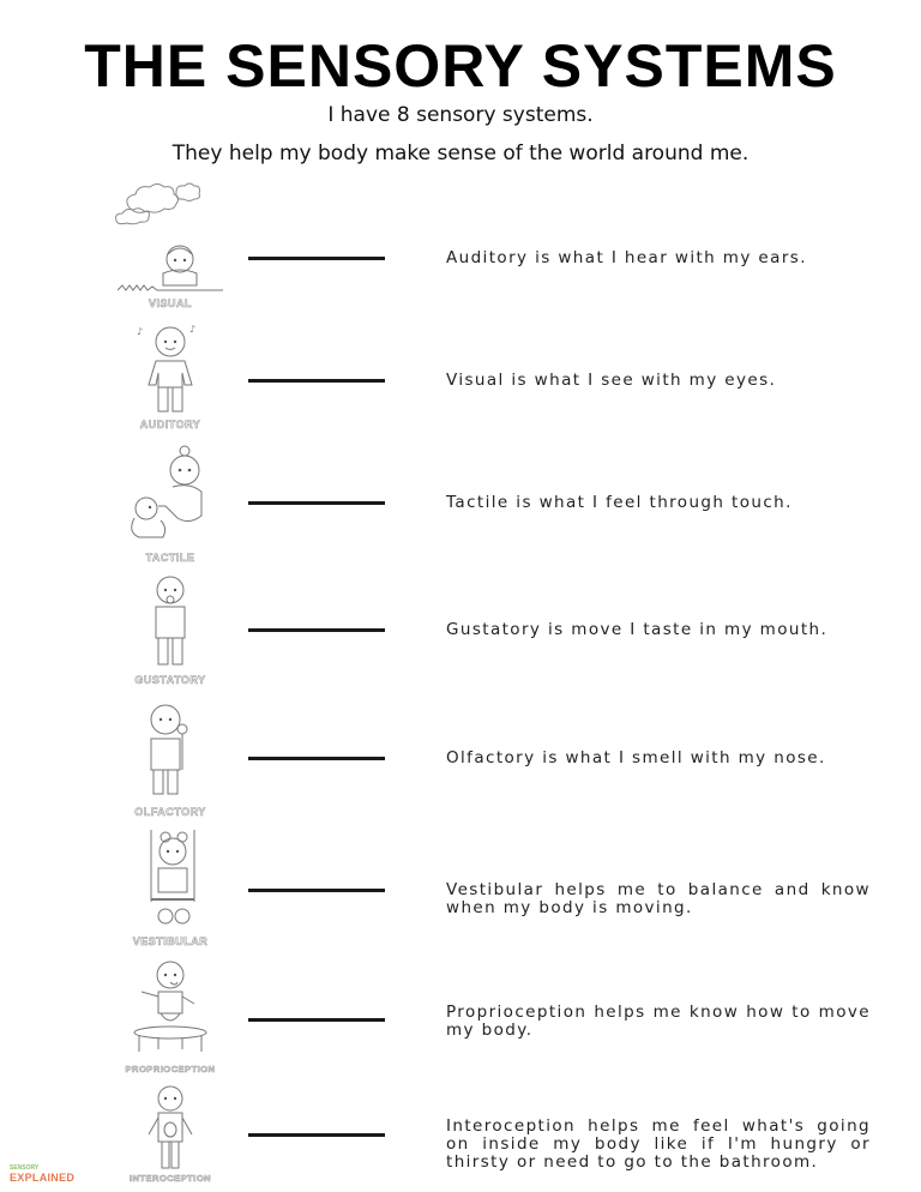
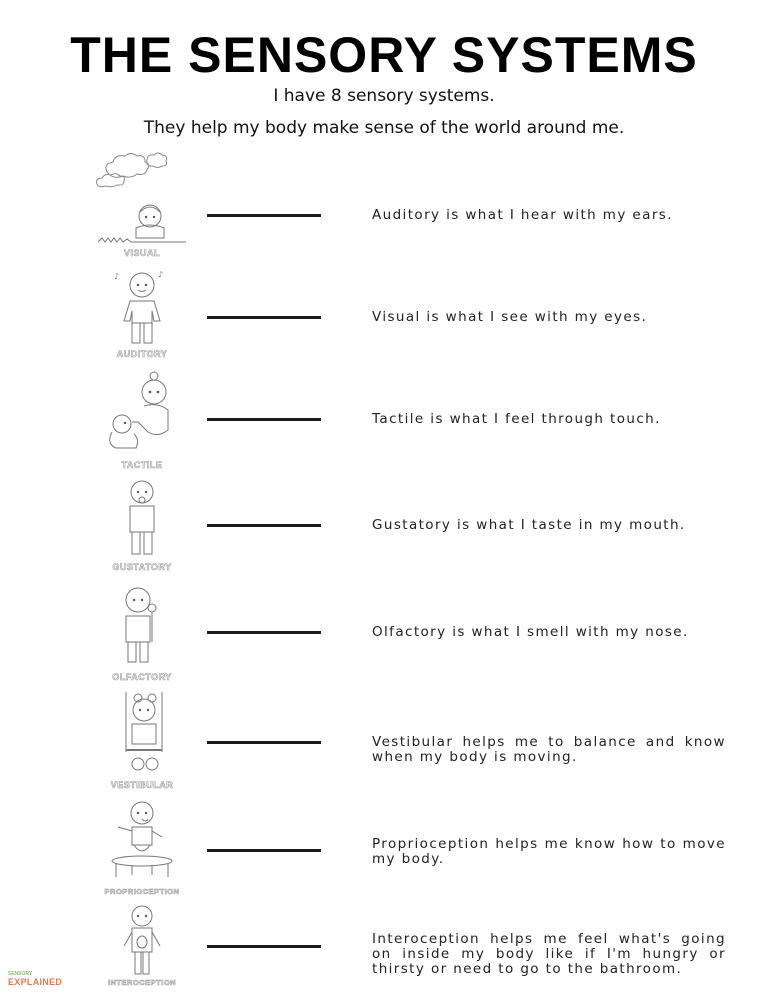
  THE SENSORY SYSTEMS
  I have 8 sensory systems.
  They help my body make sense of the world around me.
  VISUAL
  Auditory is what I hear with my ears.
  ♪
  ♪
  AUDITORY
  Visual is what I see with my eyes.
  TACTILE
  Tactile is what I feel through touch.
  GUSTATORY
- Gustatory is move I taste in my mouth.
+ Gustatory is what I taste in my mouth.
  OLFACTORY
  Olfactory is what I smell with my nose.
  VESTIBULAR
  Vestibular helps me to balance and know when my body is moving.
  PROPRIOCEPTION
  Proprioception helps me know how to move my body.
  INTEROCEPTION
  Interoception helps me feel what's going on inside my body like if I'm hungry or thirsty or need to go to the bathroom.
  EXPLAINED
